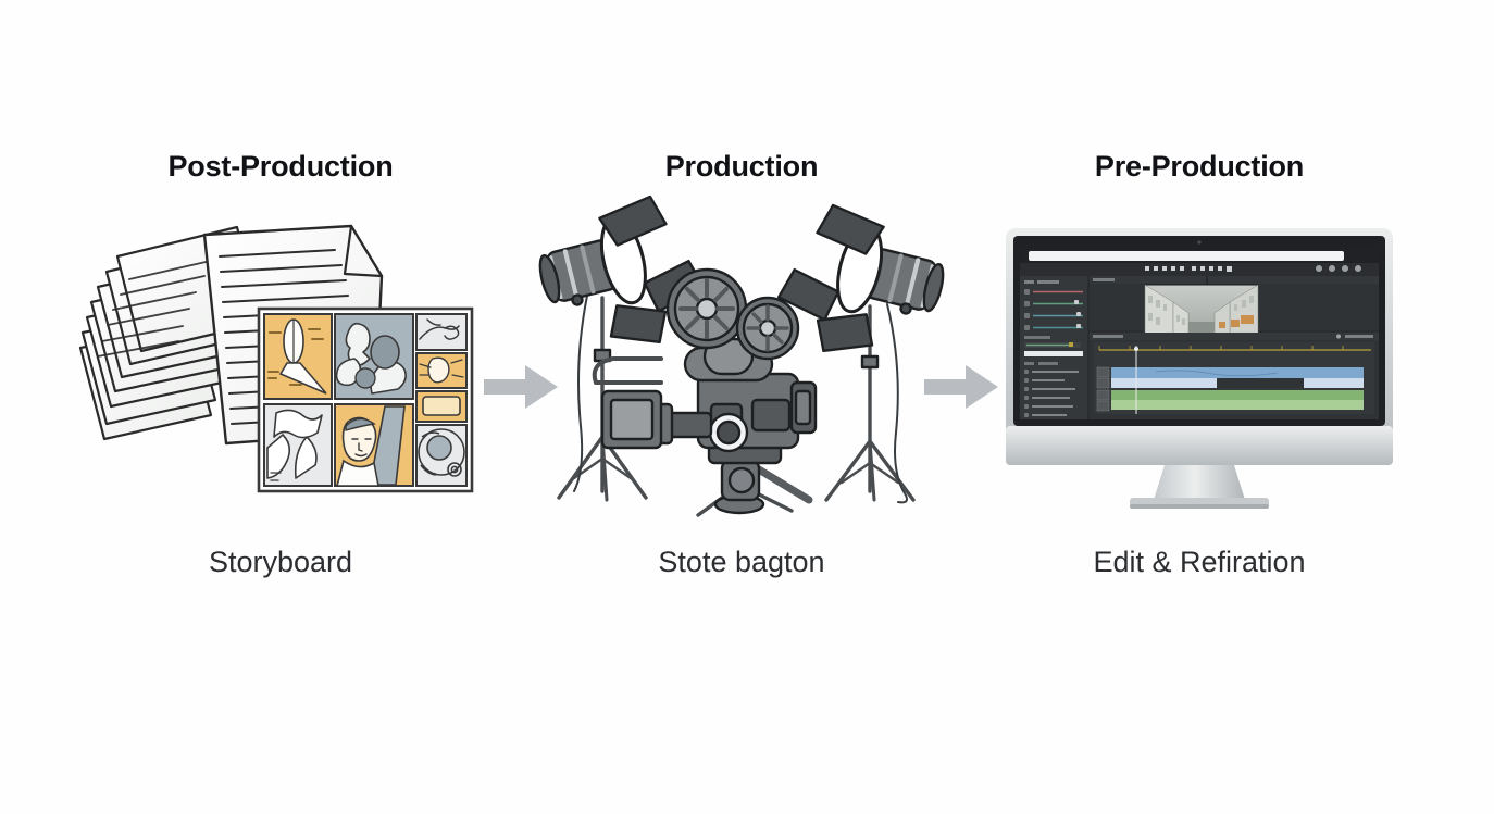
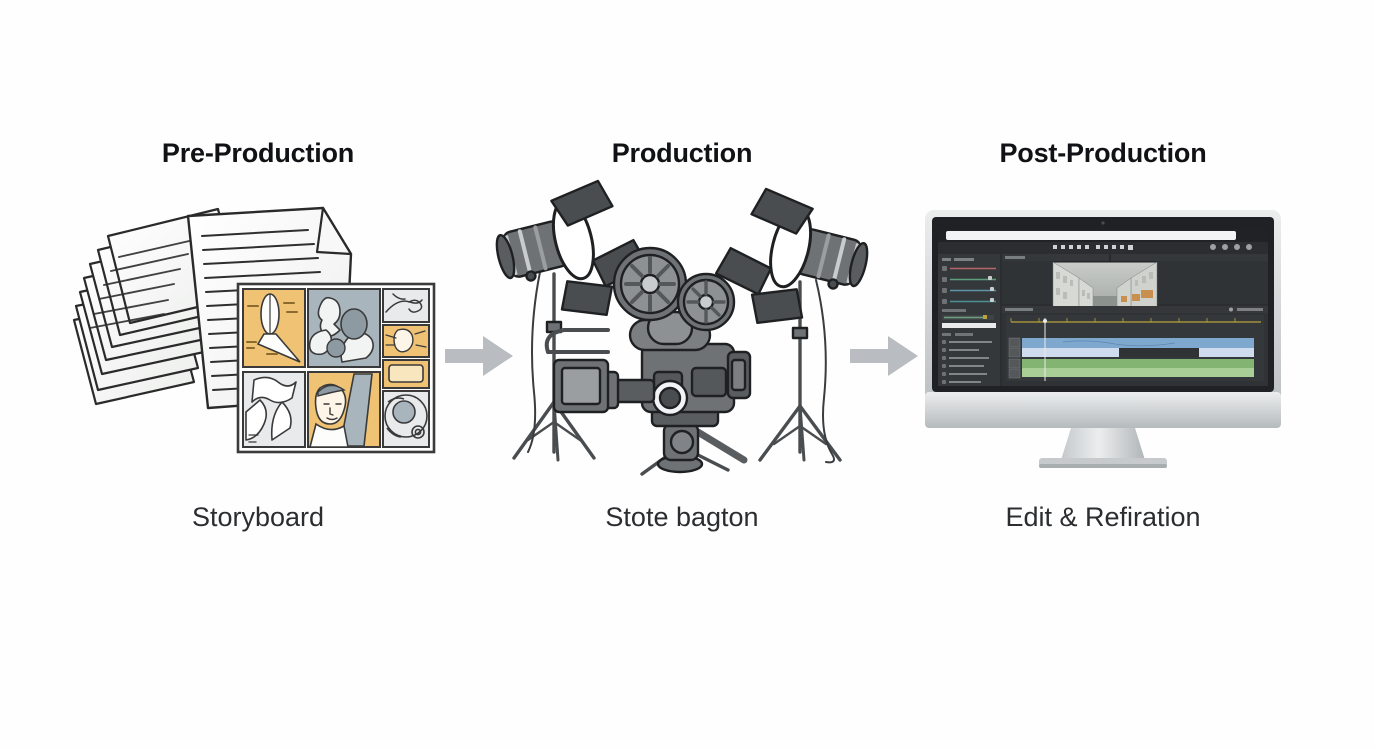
- Post-Production
+ Pre-Production
  Storyboard
  Production
  Stote bagton
- Pre-Production
+ Post-Production
  Edit & Refiration
